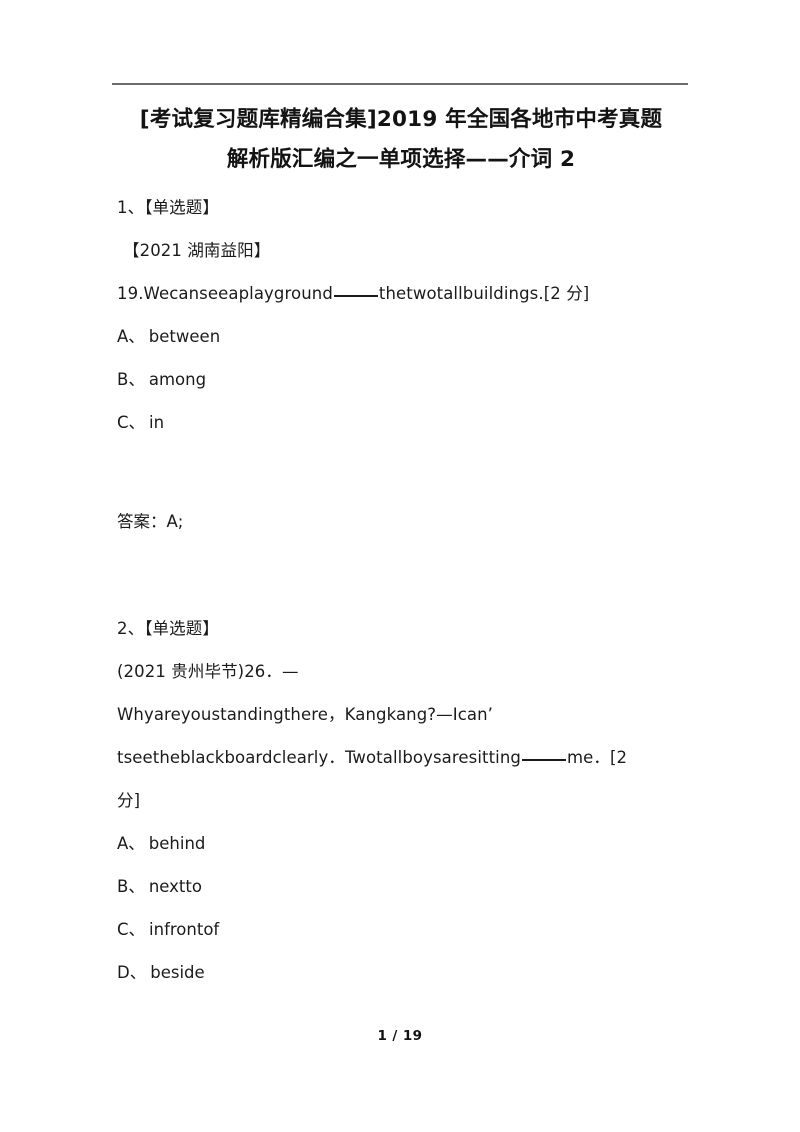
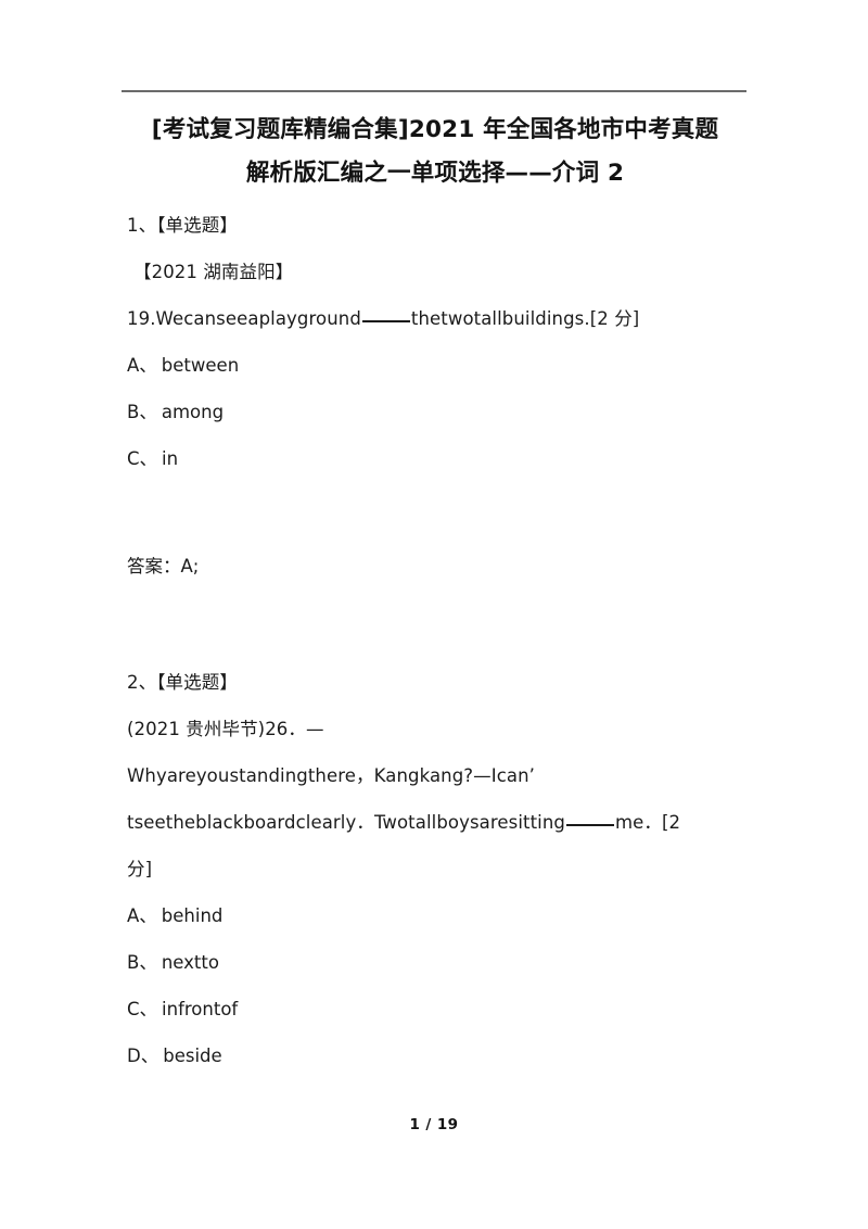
- [考试复习题库精编合集]2019 年全国各地市中考真题
+ [考试复习题库精编合集]2021 年全国各地市中考真题
  解析版汇编之一单项选择——介词 2
  1、【单选题】
  【2021 湖南益阳】
  19.Wecanseeaplayground thetwotallbuildings.[2 分]
  A、 between
  B、 among
  C、 in
  答案：A;
  2、【单选题】
  (2021 贵州毕节)26．—
  Whyareyoustandingthere，Kangkang?—Ican’
  tseetheblackboardclearly．Twotallboysaresitting me．[2
  分]
  A、 behind
  B、 nextto
  C、 infrontof
  D、 beside
  1 / 19
